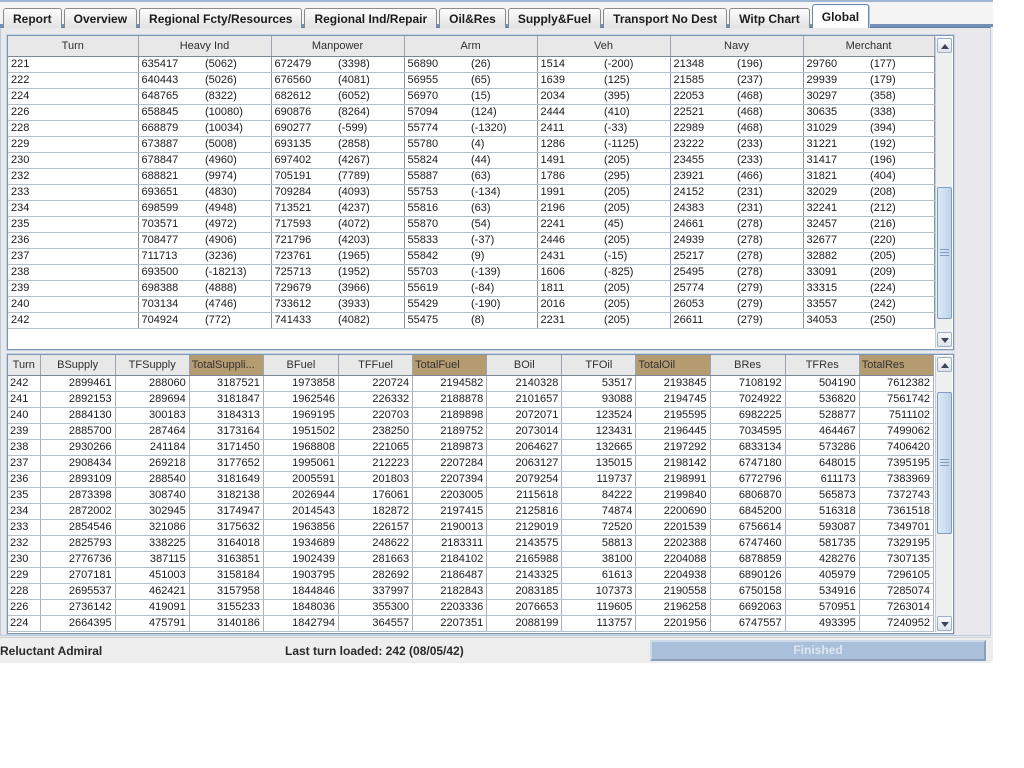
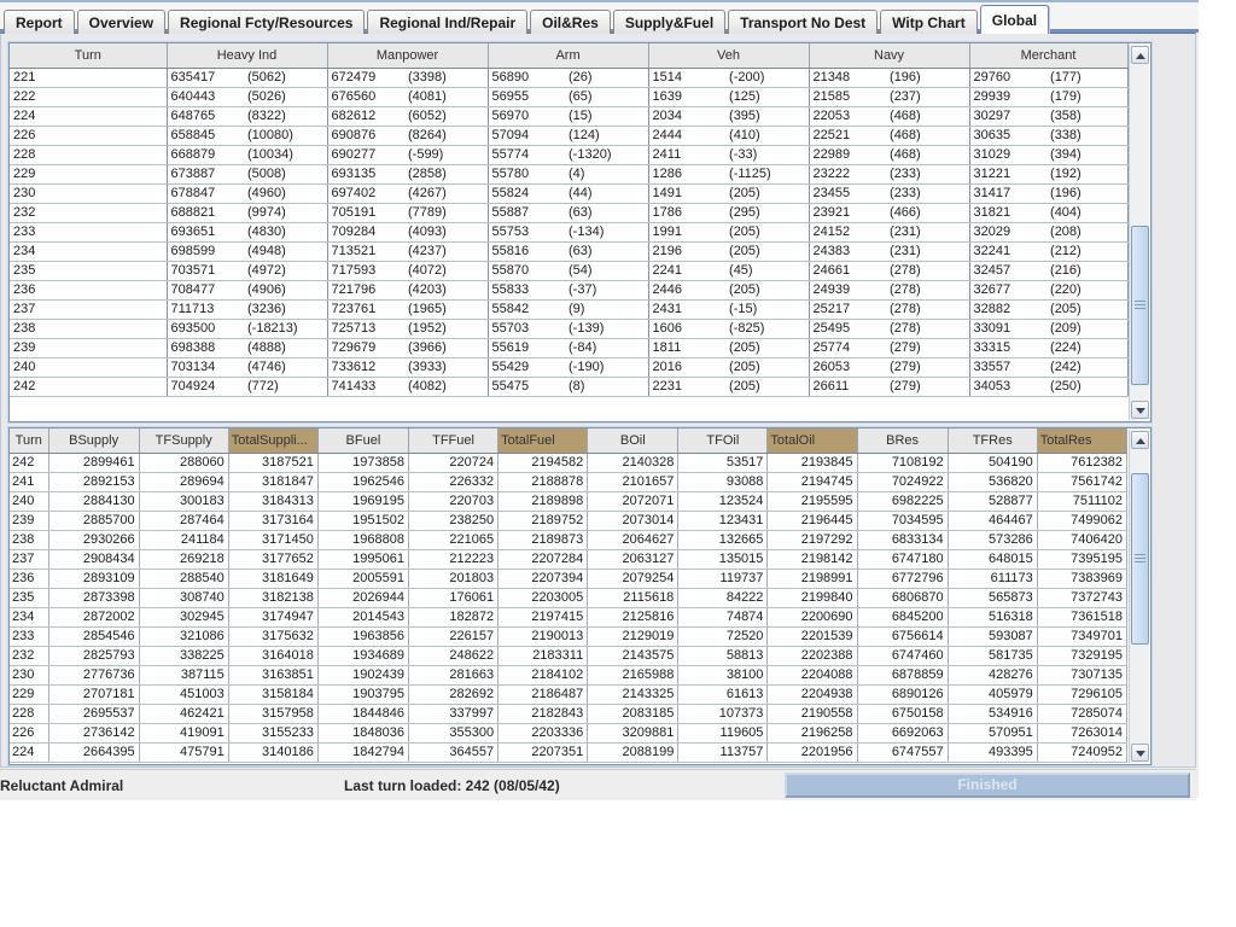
  Report
  Overview
  Regional Fcty/Resources
  Regional Ind/Repair
  Oil&Res
  Supply&Fuel
  Transport No Dest
  Witp Chart
  Global
  Turn	Heavy Ind	Manpower	Arm	Veh	Navy	Merchant
  221	635417	(5062)	672479	(3398)	56890	(26)	1514	(-200)	21348	(196)	29760	(177)
  222	640443	(5026)	676560	(4081)	56955	(65)	1639	(125)	21585	(237)	29939	(179)
  224	648765	(8322)	682612	(6052)	56970	(15)	2034	(395)	22053	(468)	30297	(358)
  226	658845	(10080)	690876	(8264)	57094	(124)	2444	(410)	22521	(468)	30635	(338)
  228	668879	(10034)	690277	(-599)	55774	(-1320)	2411	(-33)	22989	(468)	31029	(394)
  229	673887	(5008)	693135	(2858)	55780	(4)	1286	(-1125)	23222	(233)	31221	(192)
  230	678847	(4960)	697402	(4267)	55824	(44)	1491	(205)	23455	(233)	31417	(196)
  232	688821	(9974)	705191	(7789)	55887	(63)	1786	(295)	23921	(466)	31821	(404)
  233	693651	(4830)	709284	(4093)	55753	(-134)	1991	(205)	24152	(231)	32029	(208)
  234	698599	(4948)	713521	(4237)	55816	(63)	2196	(205)	24383	(231)	32241	(212)
  235	703571	(4972)	717593	(4072)	55870	(54)	2241	(45)	24661	(278)	32457	(216)
  236	708477	(4906)	721796	(4203)	55833	(-37)	2446	(205)	24939	(278)	32677	(220)
  237	711713	(3236)	723761	(1965)	55842	(9)	2431	(-15)	25217	(278)	32882	(205)
  238	693500	(-18213)	725713	(1952)	55703	(-139)	1606	(-825)	25495	(278)	33091	(209)
  239	698388	(4888)	729679	(3966)	55619	(-84)	1811	(205)	25774	(279)	33315	(224)
  240	703134	(4746)	733612	(3933)	55429	(-190)	2016	(205)	26053	(279)	33557	(242)
  242	704924	(772)	741433	(4082)	55475	(8)	2231	(205)	26611	(279)	34053	(250)
  Turn	BSupply	TFSupply	TotalSuppli...	BFuel	TFFuel	TotalFuel	BOil	TFOil	TotalOil	BRes	TFRes	TotalRes
  242	2899461	288060	3187521	1973858	220724	2194582	2140328	53517	2193845	7108192	504190	7612382
  241	2892153	289694	3181847	1962546	226332	2188878	2101657	93088	2194745	7024922	536820	7561742
  240	2884130	300183	3184313	1969195	220703	2189898	2072071	123524	2195595	6982225	528877	7511102
  239	2885700	287464	3173164	1951502	238250	2189752	2073014	123431	2196445	7034595	464467	7499062
  238	2930266	241184	3171450	1968808	221065	2189873	2064627	132665	2197292	6833134	573286	7406420
  237	2908434	269218	3177652	1995061	212223	2207284	2063127	135015	2198142	6747180	648015	7395195
  236	2893109	288540	3181649	2005591	201803	2207394	2079254	119737	2198991	6772796	611173	7383969
  235	2873398	308740	3182138	2026944	176061	2203005	2115618	84222	2199840	6806870	565873	7372743
  234	2872002	302945	3174947	2014543	182872	2197415	2125816	74874	2200690	6845200	516318	7361518
  233	2854546	321086	3175632	1963856	226157	2190013	2129019	72520	2201539	6756614	593087	7349701
  232	2825793	338225	3164018	1934689	248622	2183311	2143575	58813	2202388	6747460	581735	7329195
  230	2776736	387115	3163851	1902439	281663	2184102	2165988	38100	2204088	6878859	428276	7307135
  229	2707181	451003	3158184	1903795	282692	2186487	2143325	61613	2204938	6890126	405979	7296105
  228	2695537	462421	3157958	1844846	337997	2182843	2083185	107373	2190558	6750158	534916	7285074
- 226	2736142	419091	3155233	1848036	355300	2203336	2076653	119605	2196258	6692063	570951	7263014
+ 226	2736142	419091	3155233	1848036	355300	2203336	3209881	119605	2196258	6692063	570951	7263014
  224	2664395	475791	3140186	1842794	364557	2207351	2088199	113757	2201956	6747557	493395	7240952
  Reluctant Admiral
  Last turn loaded: 242 (08/05/42)
  Finished
